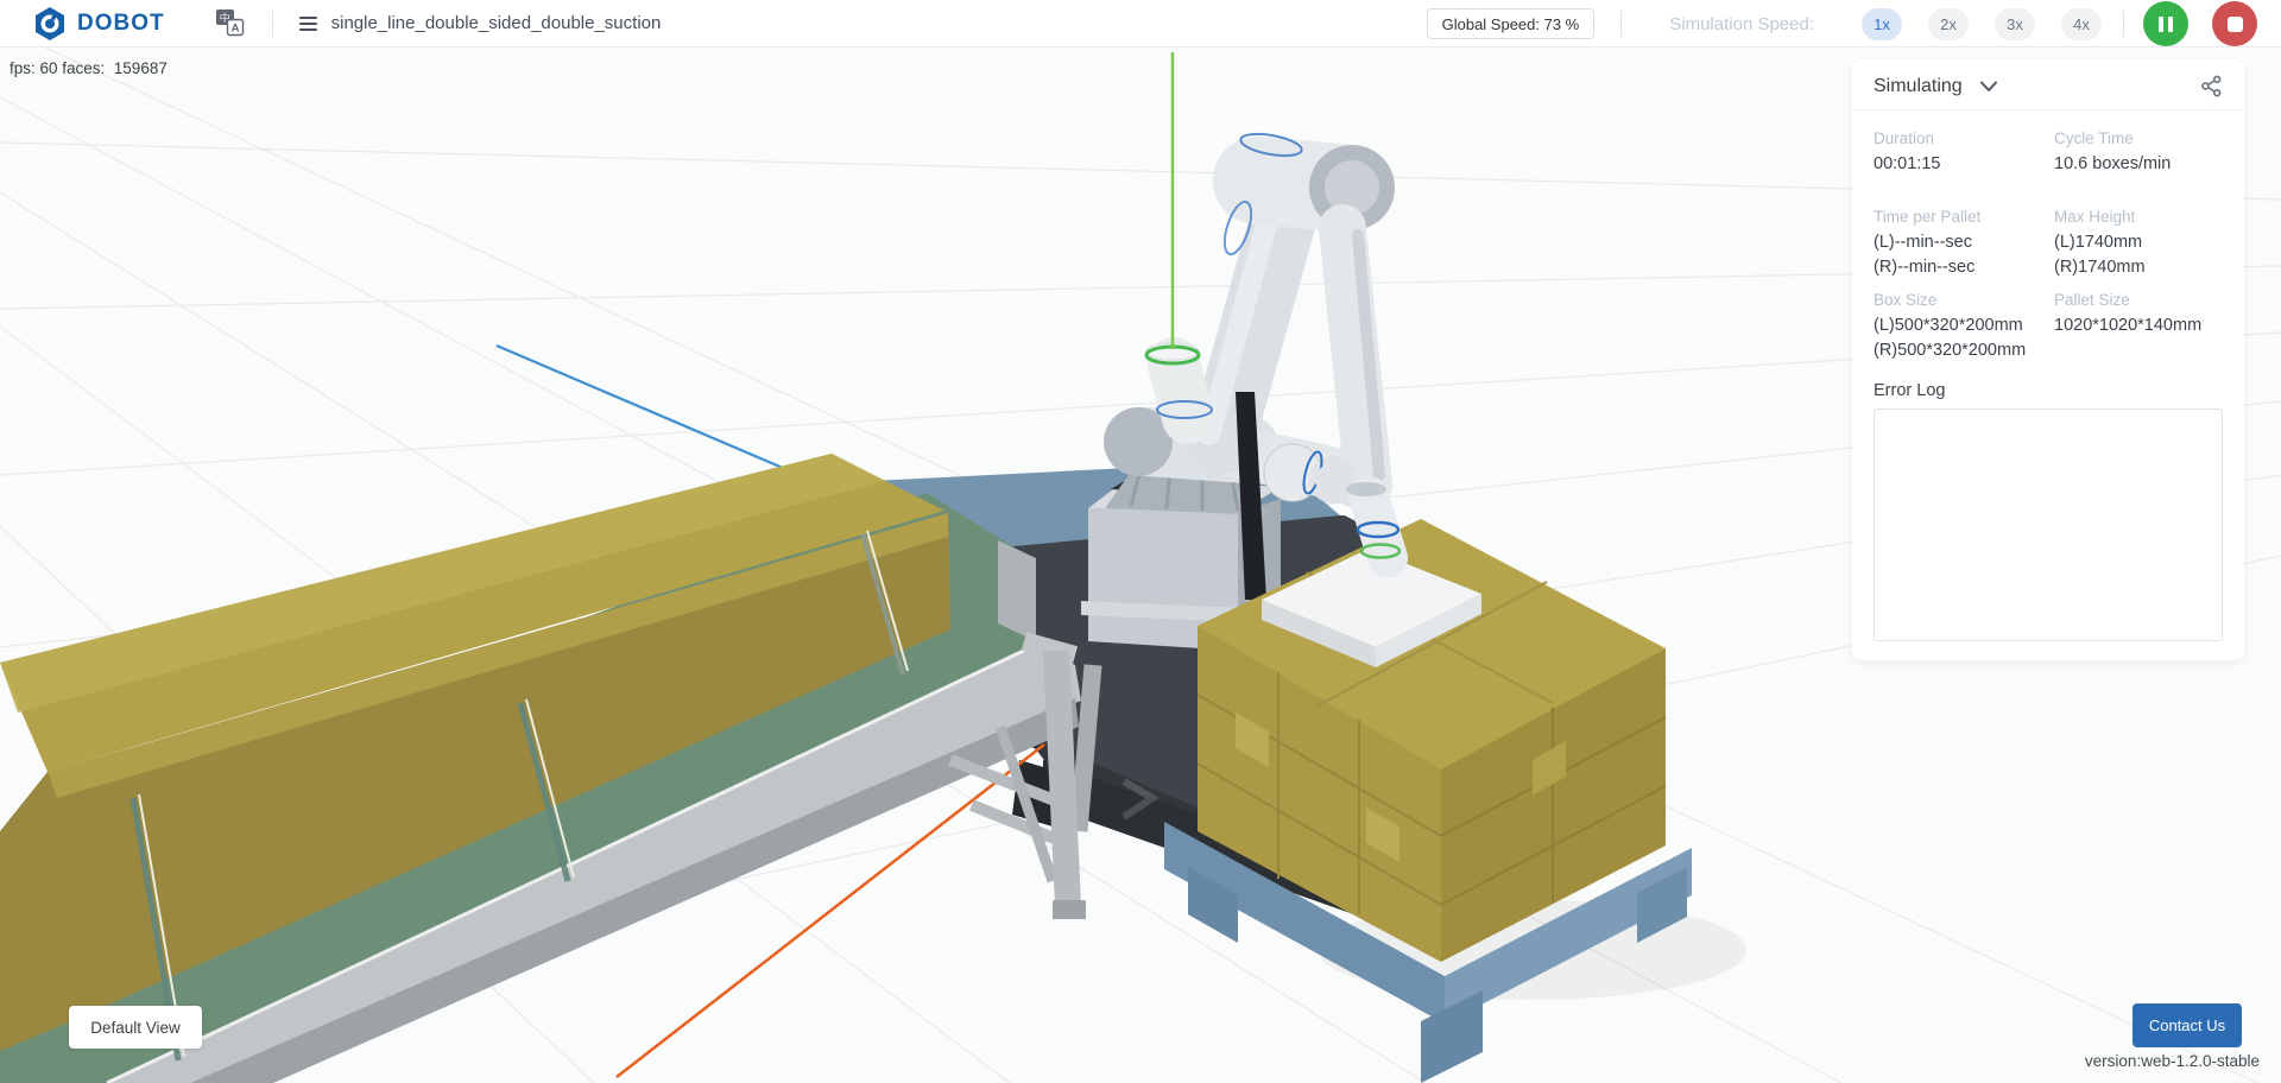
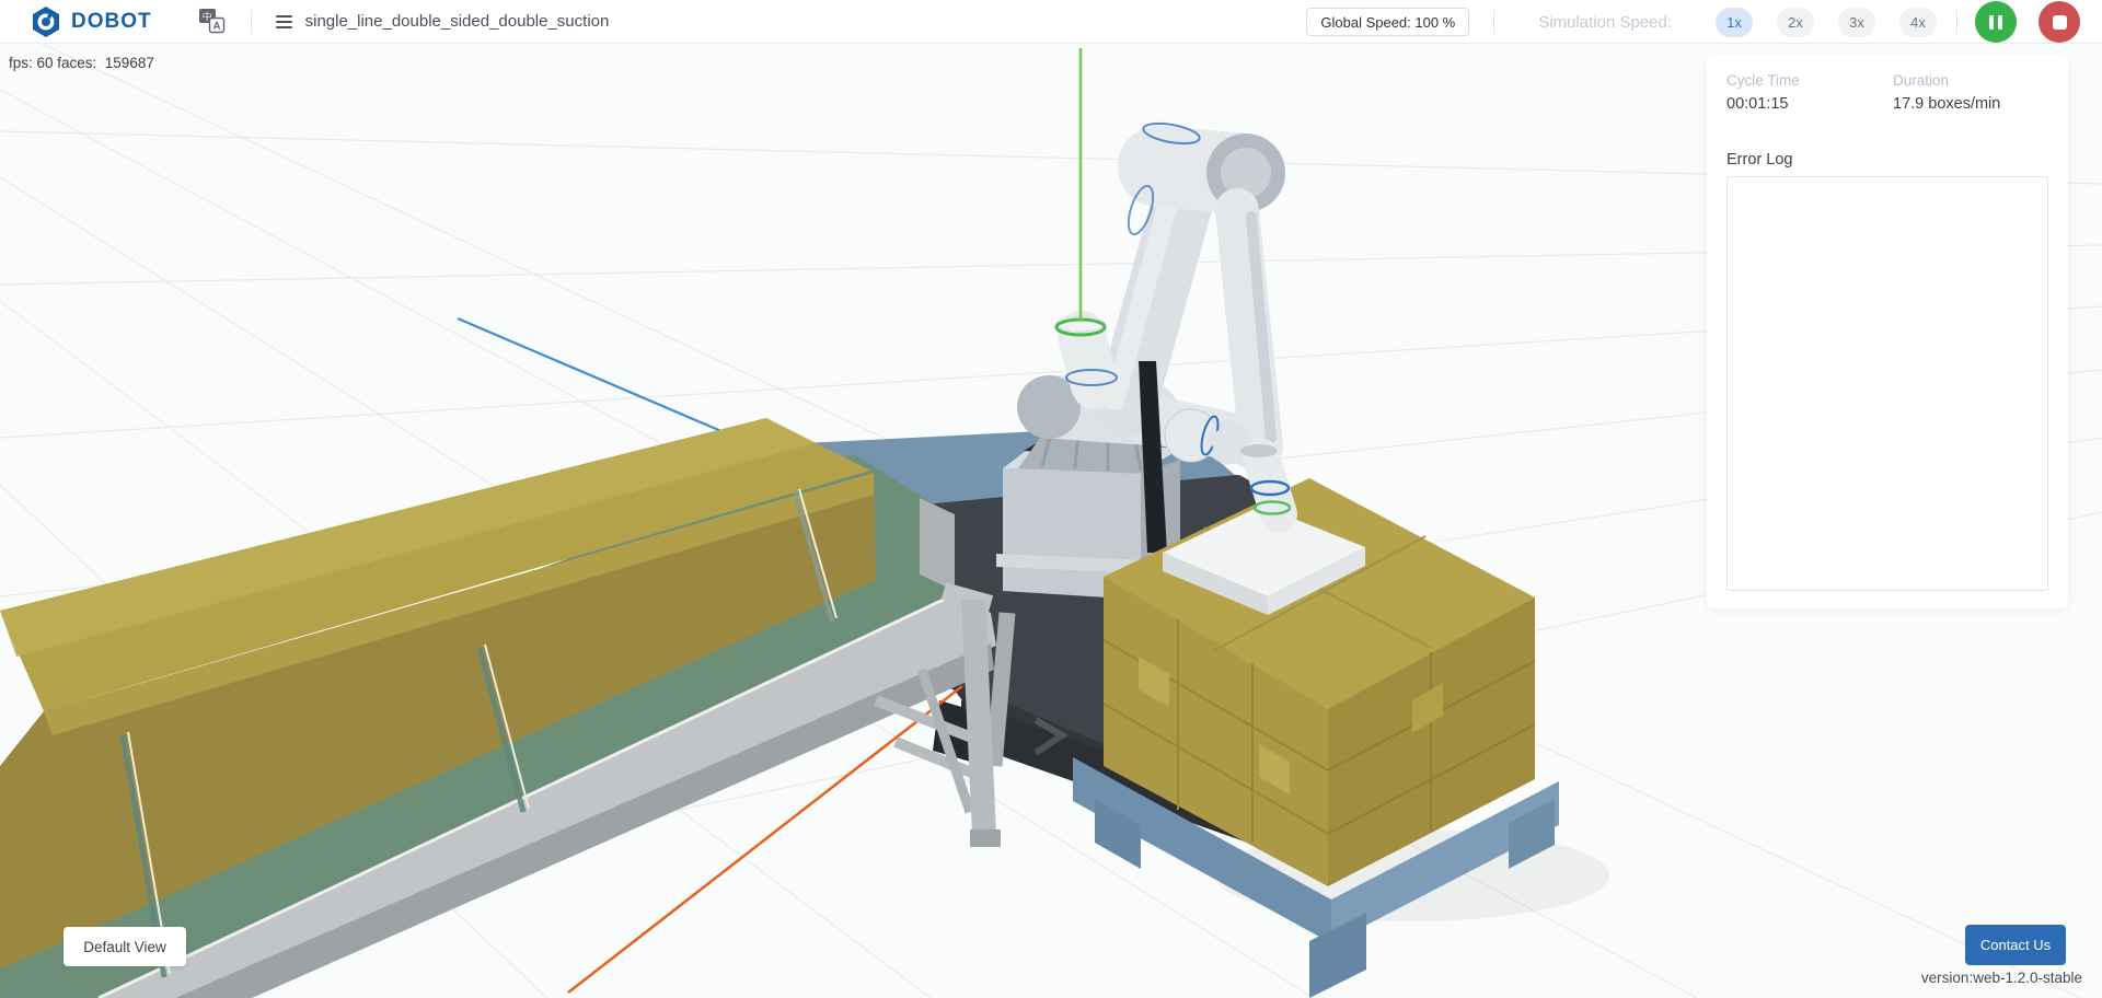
  fps: 60 faces: 159687
  DOBOT
  中
  A
  single_line_double_sided_double_suction
- Global Speed: 73 %
+ Global Speed: 100 %
  Simulation Speed:
  1x
  2x
  3x
  4x
- Simulating
- Duration
+ Cycle Time
  00:01:15
- Cycle Time
+ Duration
- 10.6 boxes/min
+ 17.9 boxes/min
- Time per Pallet
- (L)--min--sec
- (R)--min--sec
- Max Height
- (L)1740mm
- (R)1740mm
- Box Size
- (L)500*320*200mm
- (R)500*320*200mm
- Pallet Size
- 1020*1020*140mm
  Error Log
  Default View
  Contact Us
  version:web-1.2.0-stable
